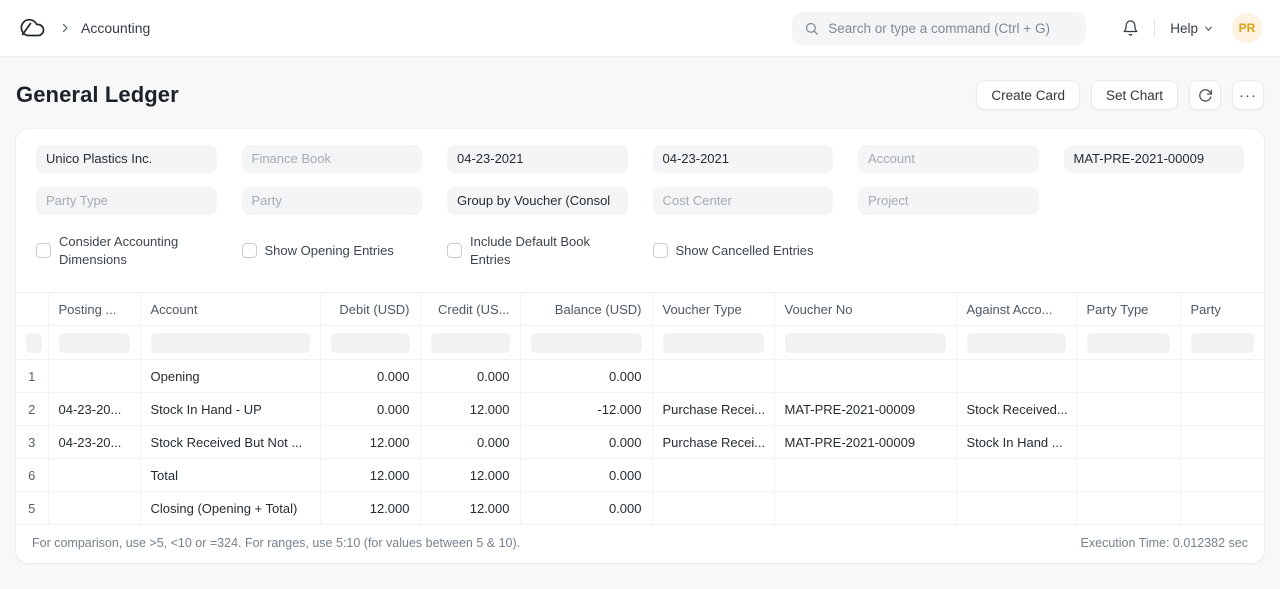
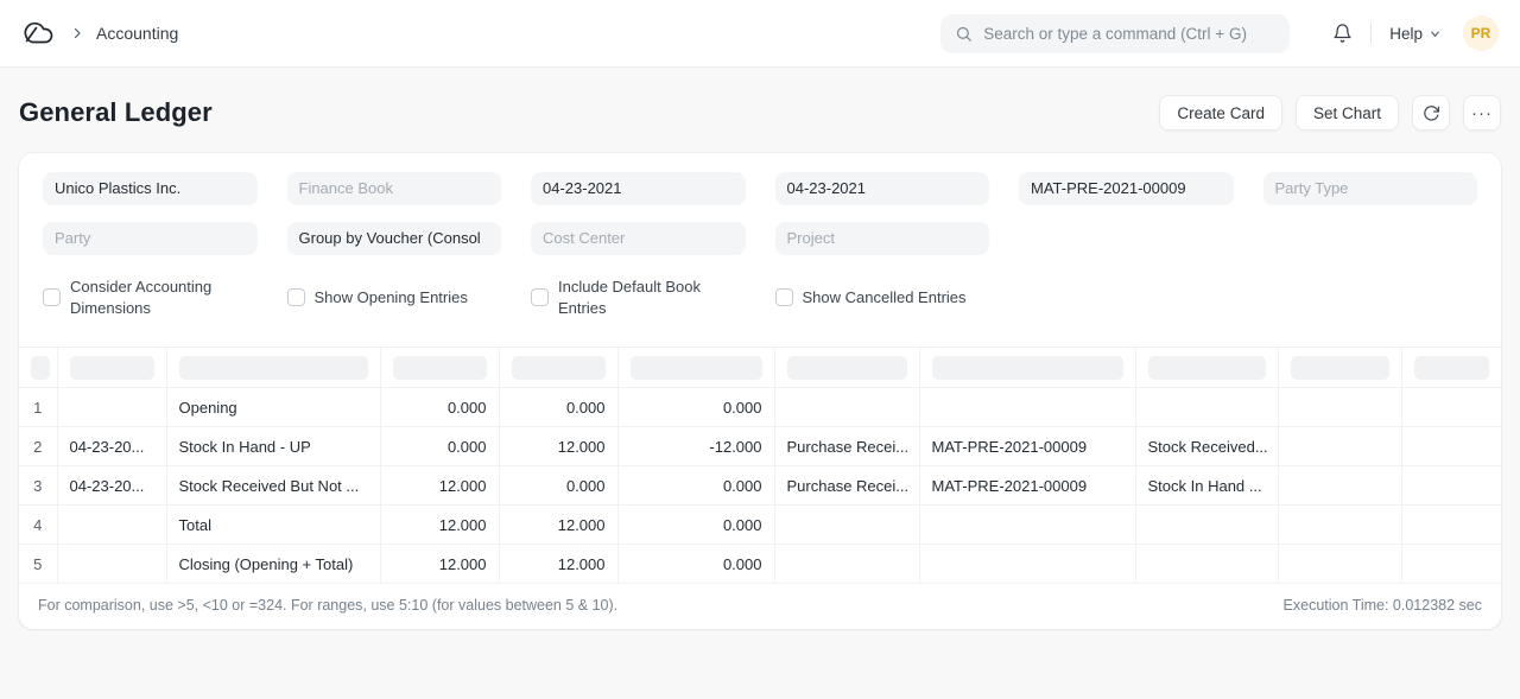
  Accounting
  Search or type a command (Ctrl + G)
  Help
  PR
  General Ledger
  Create Card
  Set Chart
  ···
  Unico Plastics Inc.
  Finance Book
  04-23-2021
  04-23-2021
- Account
  MAT-PRE-2021-00009
  Party Type
  Party
  Group by Voucher (Consol
  Cost Center
  Project
  Consider Accounting Dimensions
  Show Opening Entries
  Include Default Book Entries
  Show Cancelled Entries
- 	Posting ...	Account	Debit (USD)	Credit (US...	Balance (USD)	Voucher Type	Voucher No	Against Acco...	Party Type	Party
  1		Opening	0.000	0.000	0.000
  2	04-23-20...	Stock In Hand - UP	0.000	12.000	-12.000	Purchase Recei...	MAT-PRE-2021-00009	Stock Received...
  3	04-23-20...	Stock Received But Not ...	12.000	0.000	0.000	Purchase Recei...	MAT-PRE-2021-00009	Stock In Hand ...
- 6		Total	12.000	12.000	0.000
+ 4		Total	12.000	12.000	0.000
  5		Closing (Opening + Total)	12.000	12.000	0.000
  For comparison, use >5, <10 or =324. For ranges, use 5:10 (for values between 5 & 10).
  Execution Time: 0.012382 sec
